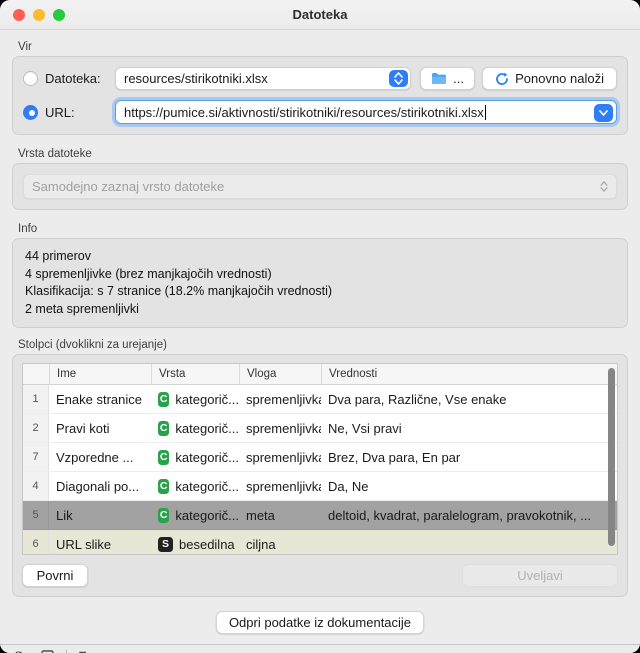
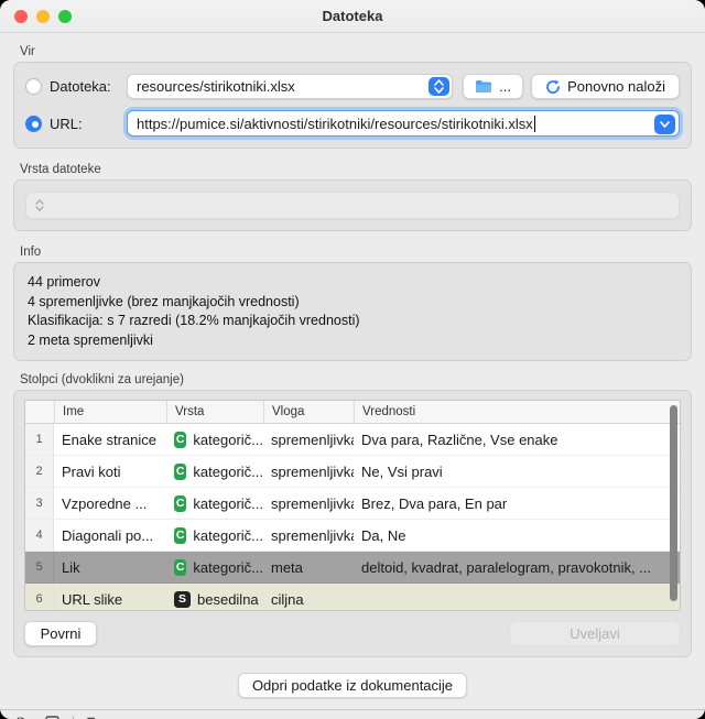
  Datoteka
  Vir
  Datoteka:
  resources/stirikotniki.xlsx
  ...
  Ponovno naloži
  URL:
  https://pumice.si/aktivnosti/stirikotniki/resources/stirikotniki.xlsx
  Vrsta datoteke
- Samodejno zaznaj vrsto datoteke
  Info
  44 primerov
  4 spremenljivke (brez manjkajočih vrednosti)
- Klasifikacija: s 7 stranice (18.2% manjkajočih vrednosti)
+ Klasifikacija: s 7 razredi (18.2% manjkajočih vrednosti)
  2 meta spremenljivki
  Stolpci (dvoklikni za urejanje)
  Ime
  Vrsta
  Vloga
  Vrednosti
  1
  Enake stranice
  C
  kategorič...
  spremenljivk
  Dva para, Različne, Vse enake
  2
  Pravi koti
  C
  kategorič...
  spremenljivk
  Ne, Vsi pravi
- 7
+ 3
  Vzporedne ...
  C
  kategorič...
  spremenljivk
  Brez, Dva para, En par
  4
  Diagonali po...
  C
  kategorič...
  spremenljivk
  Da, Ne
  5
  Lik
  C
  kategorič...
  meta
  deltoid, kvadrat, paralelogram, pravokotnik, ...
  6
  URL slike
  S
  besedilna
  ciljna
  Povrni
  Uveljavi
  Odpri podatke iz dokumentacije
